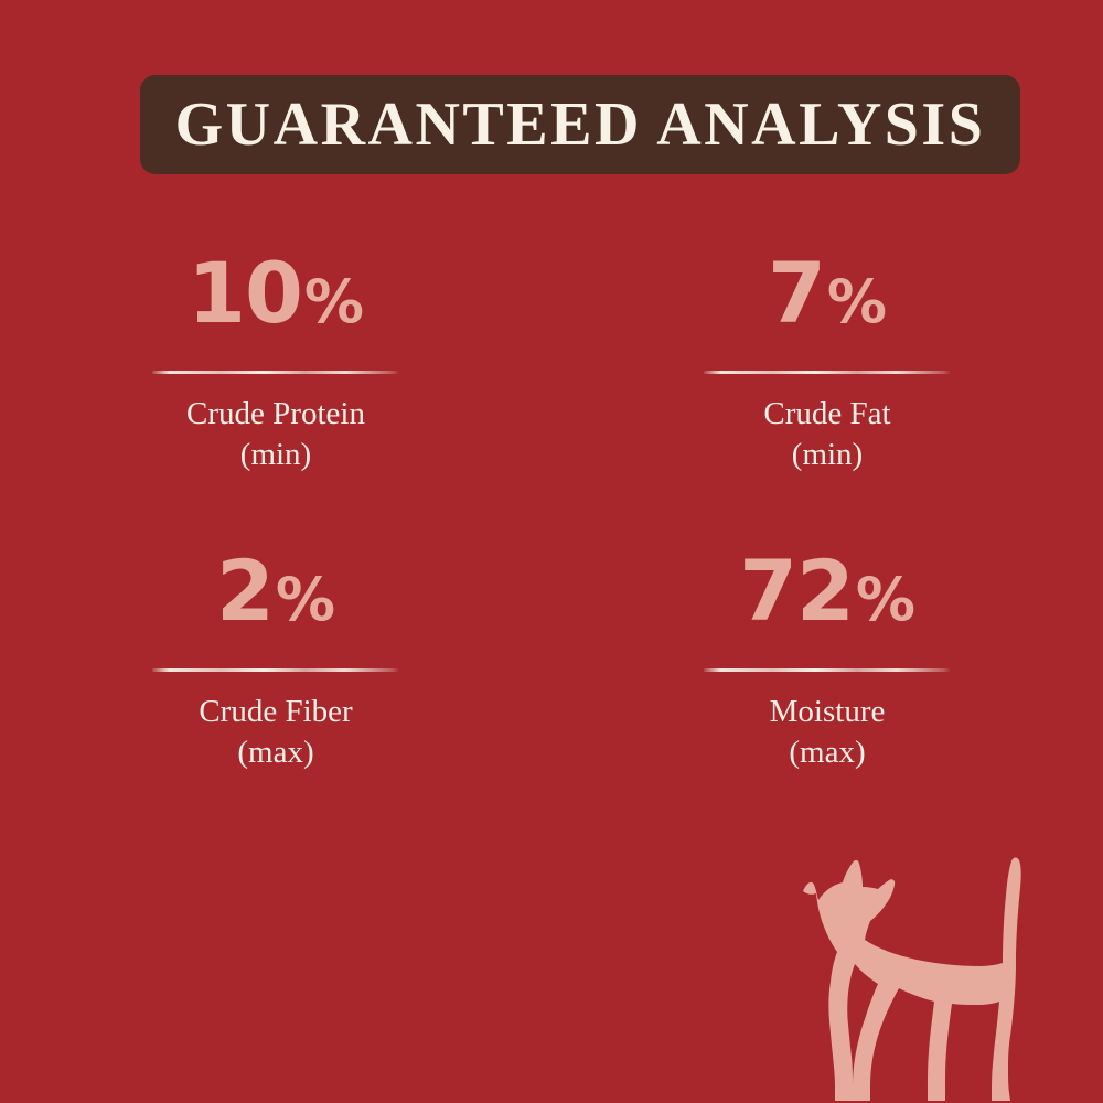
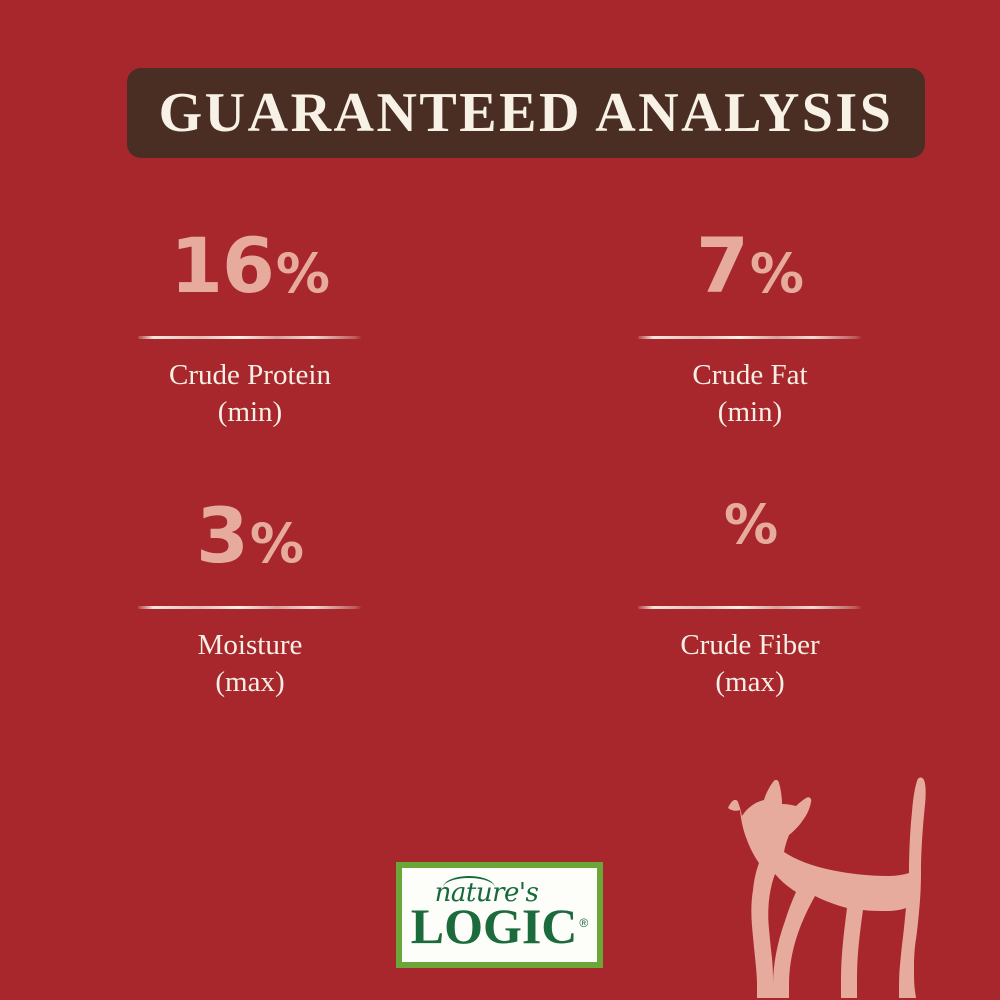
  GUARANTEED ANALYSIS
- 10
+ 16
  %
  Crude Protein
  (min)
  7
  %
  Crude Fat
  (min)
- 2
+ 3
  %
- Crude Fiber
+ Moisture
  (max)
- 72
  %
- Moisture
+ Crude Fiber
  (max)
+ nature's
+ LOGIC
+ ®
